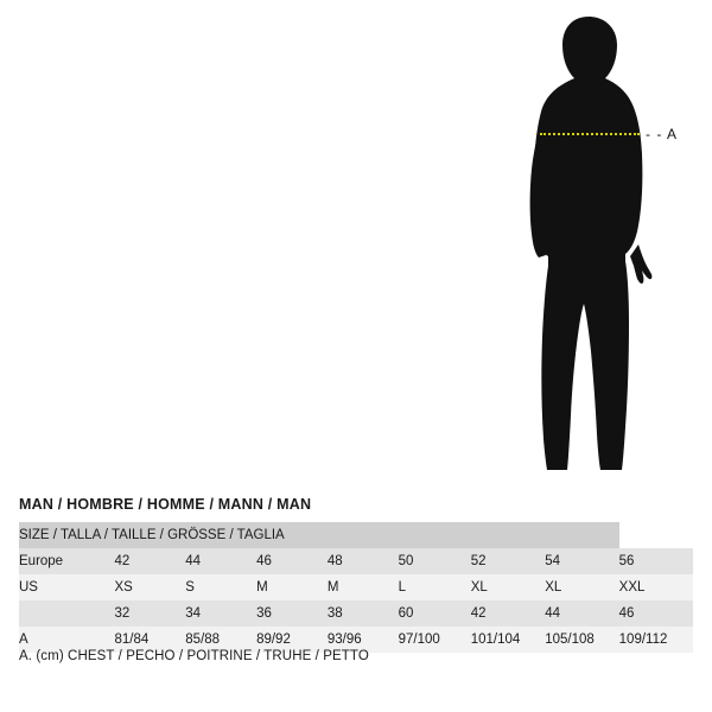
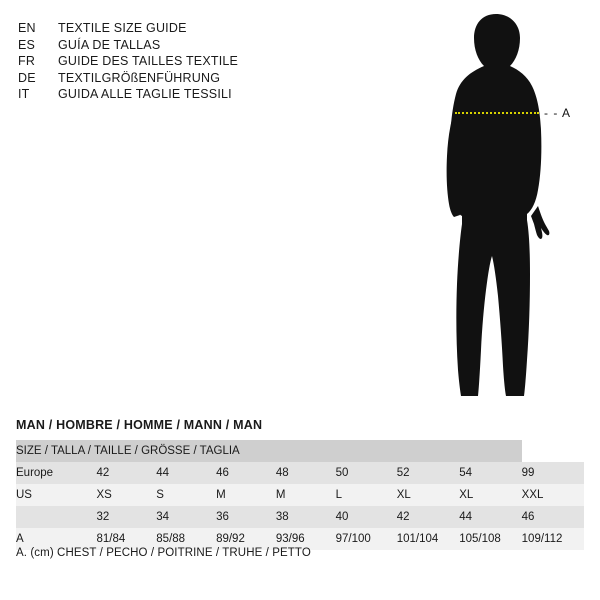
+ EN
+ TEXTILE SIZE GUIDE
+ ES
+ GUÍA DE TALLAS
+ FR
+ GUIDE DES TAILLES TEXTILE
+ DE
+ TEXTILGRÖßENFÜHRUNG
+ IT
+ GUIDA ALLE TAGLIE TESSILI
  - - A
  MAN / HOMBRE / HOMME / MANN / MAN
  SIZE / TALLA / TAILLE / GRÖSSE / TAGLIA
- Europe	42	44	46	48	50	52	54	56
+ Europe	42	44	46	48	50	52	54	99
  US	XS	S	M	M	L	XL	XL	XXL
- 	32	34	36	38	60	42	44	46
+ 	32	34	36	38	40	42	44	46
  A	81/84	85/88	89/92	93/96	97/100	101/104	105/108	109/112
  A. (cm) CHEST / PECHO / POITRINE / TRUHE / PETTO
